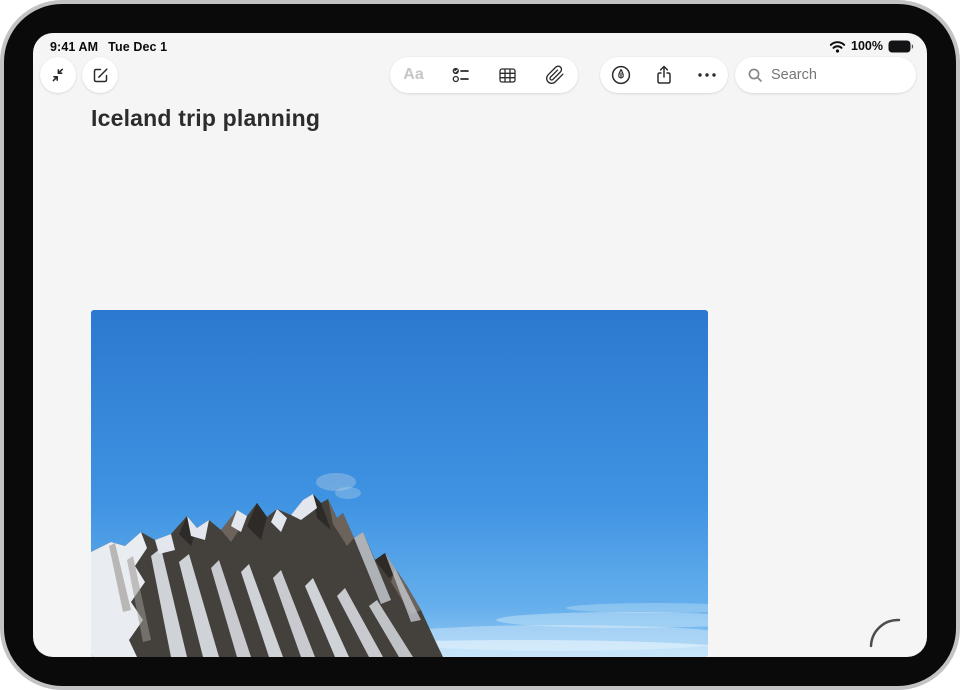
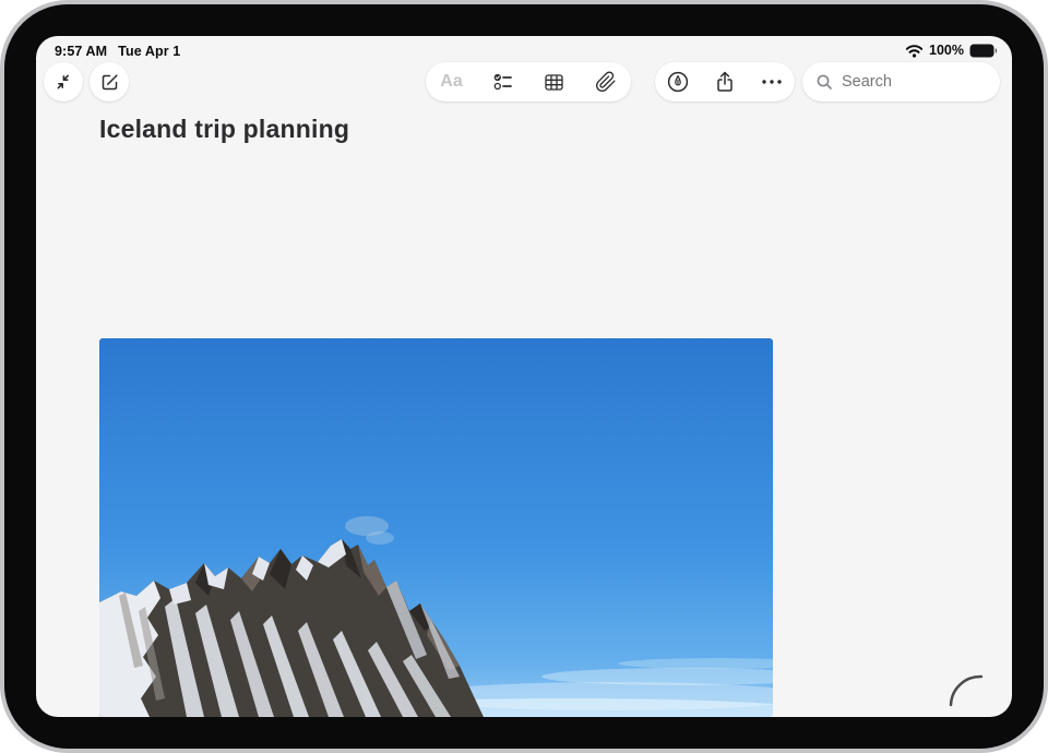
- 9:41 AM
+ 9:57 AM
- Tue Dec 1
+ Tue Apr 1
  100%
  Aa
  Search
  Iceland trip planning
